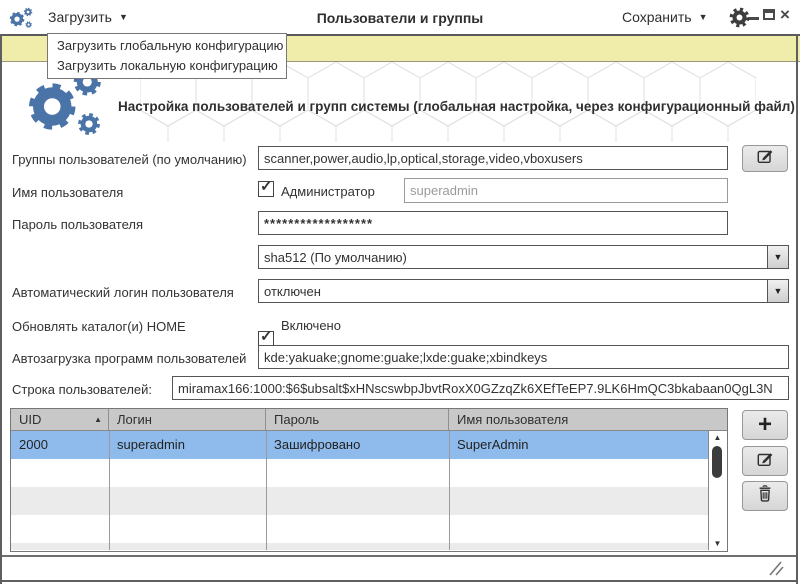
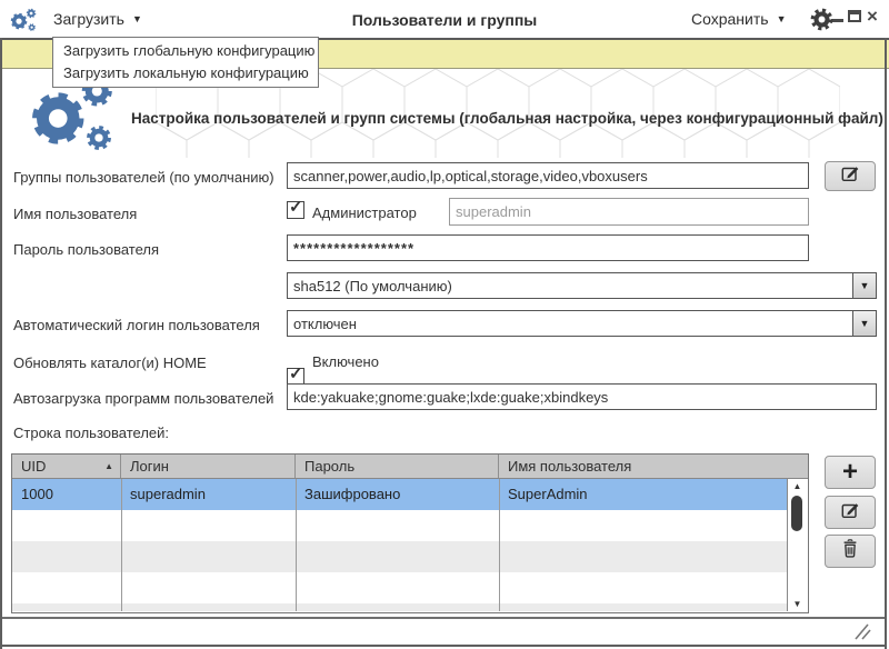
  Загрузить
  ▼
  Пользователи и группы
  Сохранить
  ▼
  ×
  Загрузить глобальную конфигурацию
  Загрузить локальную конфигурацию
  Настройка пользователей и групп системы (глобальная настройка, через конфигурационный файл)
  Группы пользователей (по умолчанию)
  scanner,power,audio,lp,optical,storage,video,vboxusers
  Имя пользователя
  ✓
  Администратор
  superadmin
  Пароль пользователя
  ******************
  sha512 (По умолчанию)
  ▼
  Автоматический логин пользователя
  отключен
  ▼
  Обновлять каталог(и) HOME
  ✓
  Включено
  Автозагрузка программ пользователей
  kde:yakuake;gnome:guake;lxde:guake;xbindkeys
  Строка пользователей:
- miramax166:1000:$6$ubsalt$xHNscswbpJbvtRoxX0GZzqZk6XEfTeEP7.9LK6HmQC3bkabaan0QgL3N
  UID
  ▲
  Логин
  Пароль
  Имя пользователя
- 2000
+ 1000
  superadmin
  Зашифровано
  SuperAdmin
  ▲
  ▼
  +
